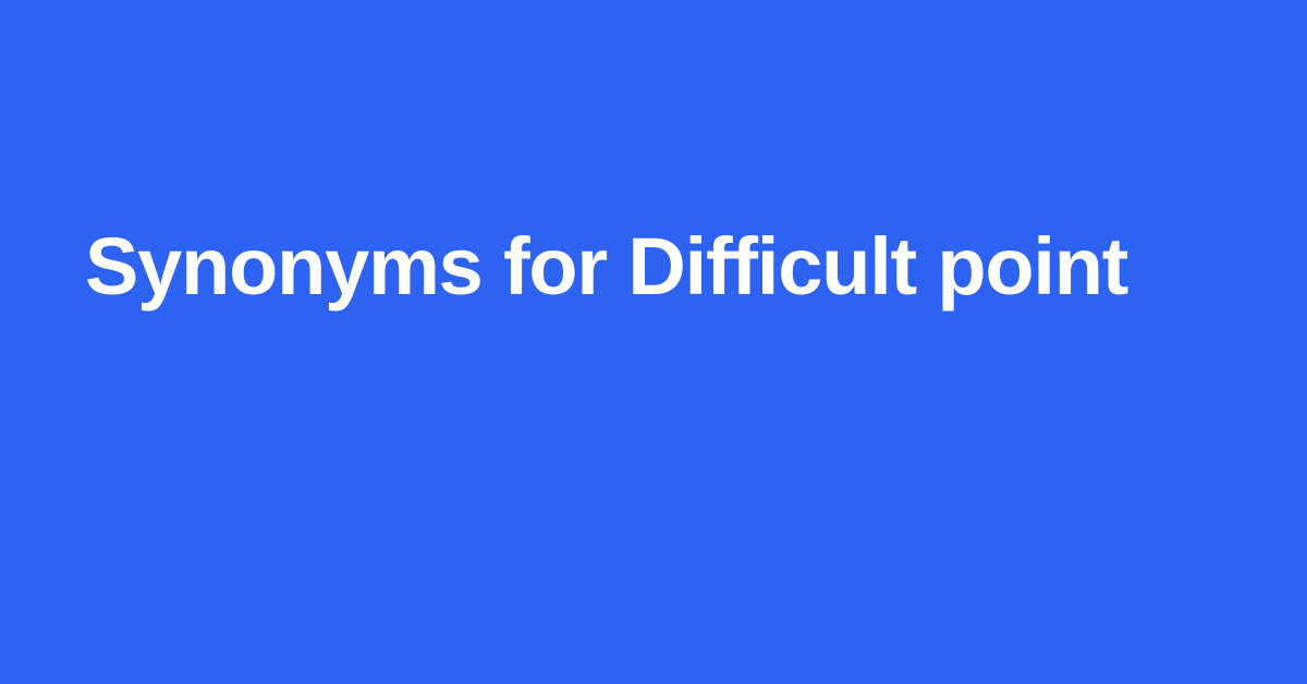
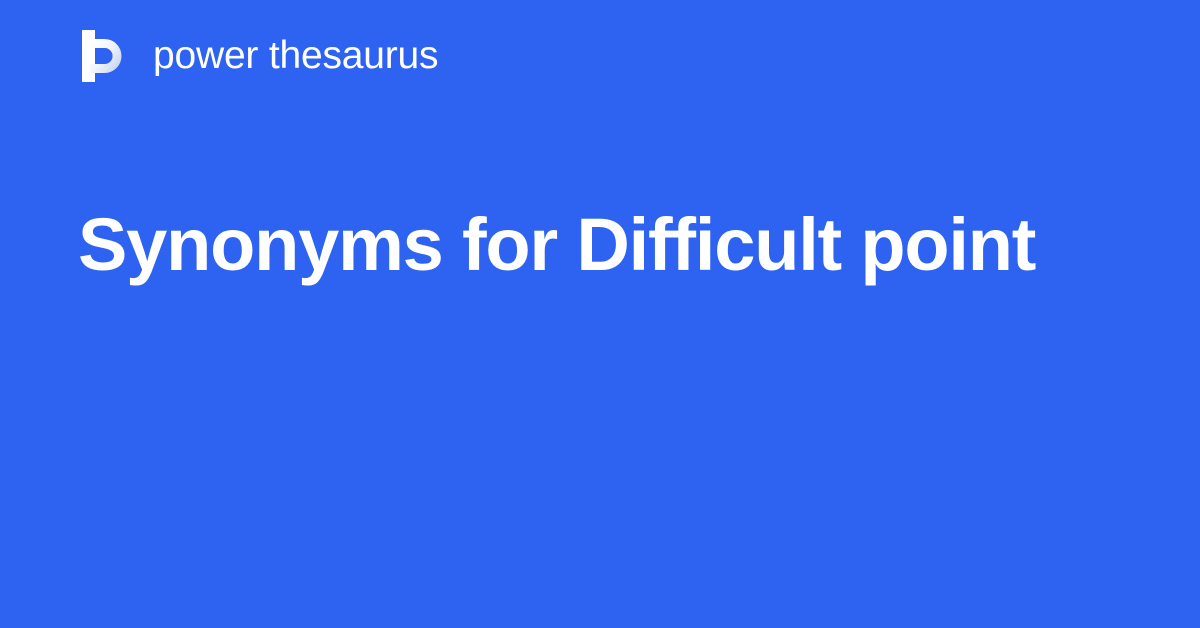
+ power thesaurus
  Synonyms for Difficult point
